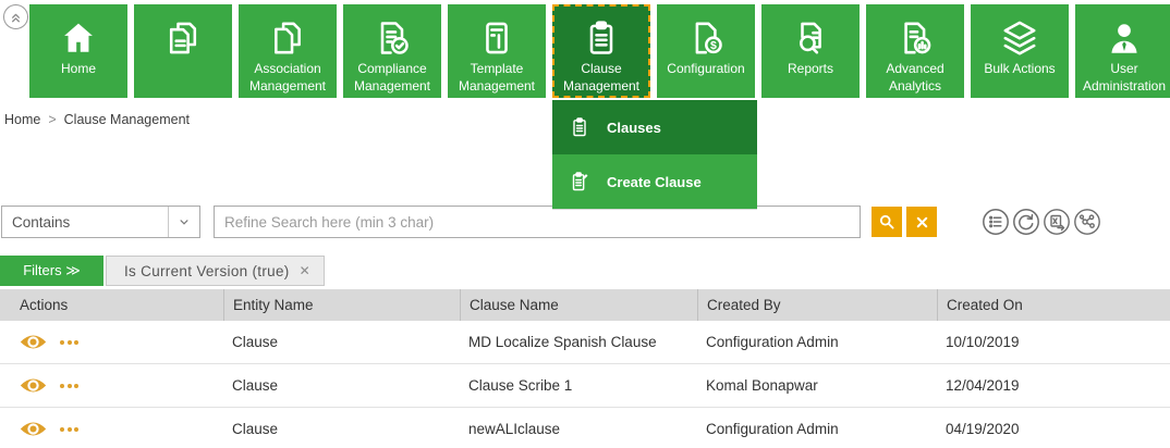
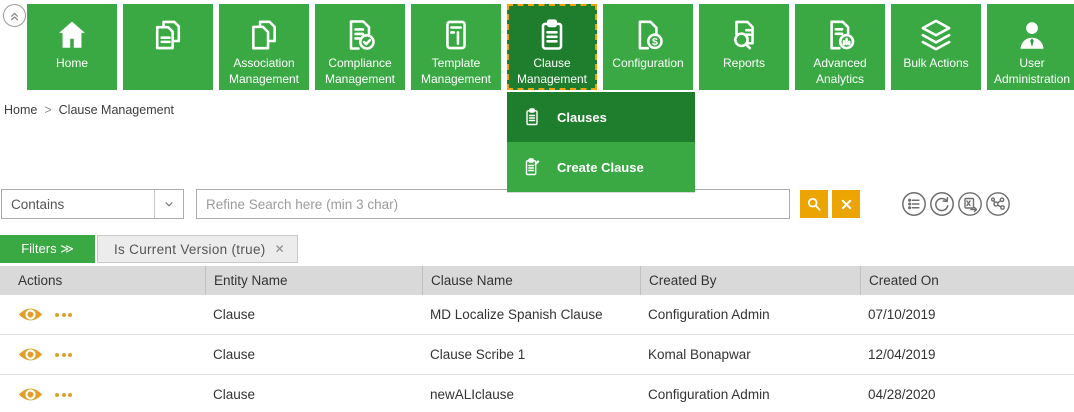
  Home
  Association Management
  Compliance Management
  Template Management
  Clause Management
  $
  Configuration
  Reports
  Advanced Analytics
  Bulk Actions
  User Administration
  Clauses
  Create Clause
  Home
  >
  Clause Management
  Contains
  Refine Search here (min 3 char)
  Filters ≫
  Is Current Version (true)
  ✕
  Actions
  Entity Name
  Clause Name
  Created By
  Created On
  Clause
  MD Localize Spanish Clause
  Configuration Admin
- 10/10/2019
+ 07/10/2019
  Clause
  Clause Scribe 1
  Komal Bonapwar
  12/04/2019
  Clause
  newALIclause
  Configuration Admin
- 04/19/2020
+ 04/28/2020
